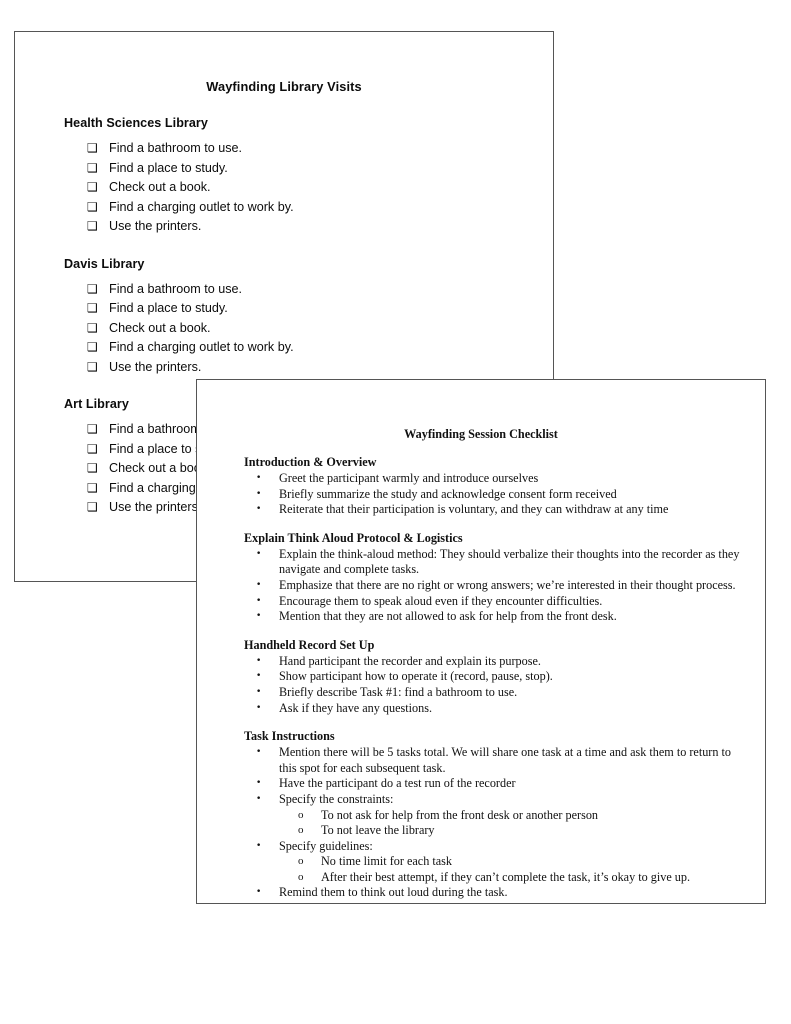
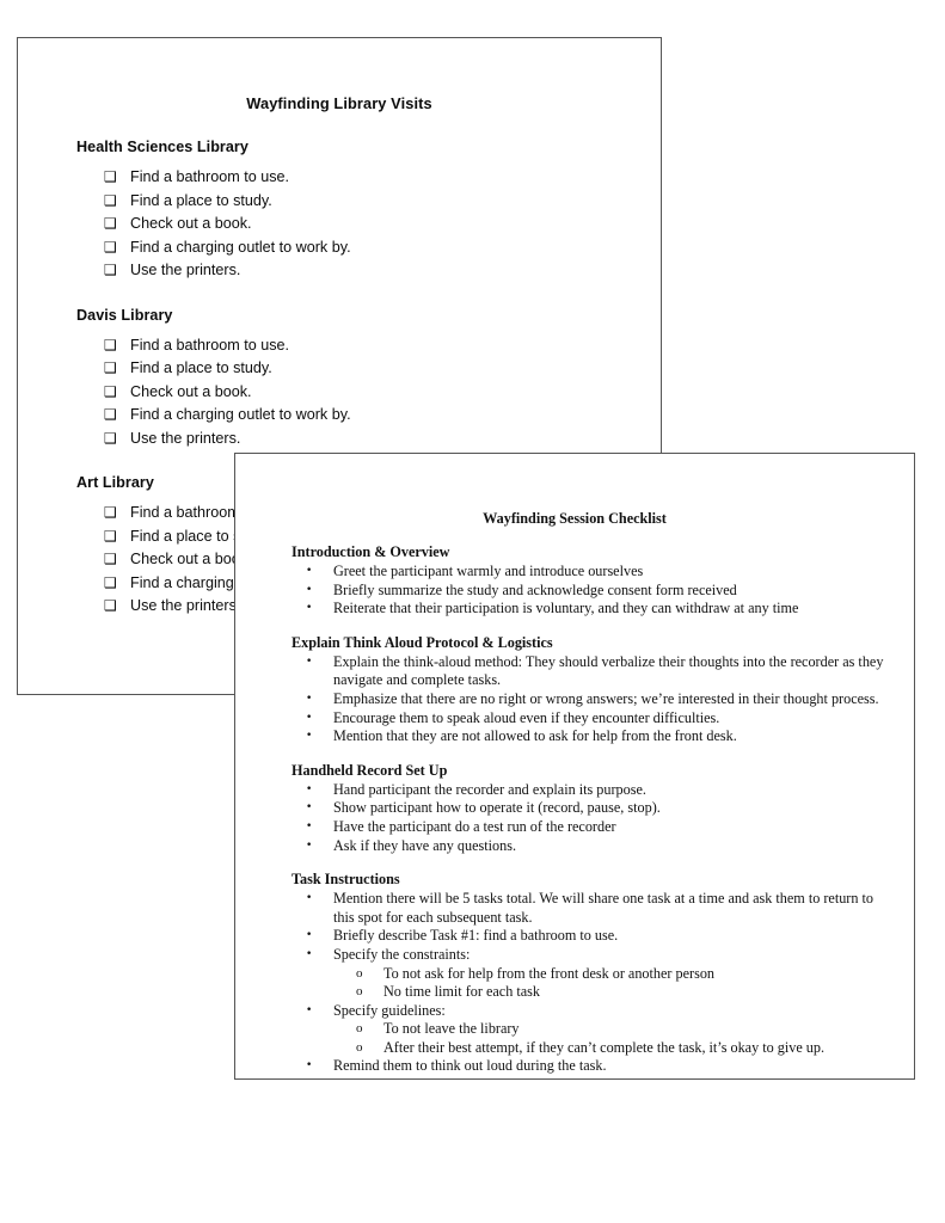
  Wayfinding Library Visits
  Health Sciences Library
  ❑
  Find a bathroom to use.
  ❑
  Find a place to study.
  ❑
  Check out a book.
  ❑
  Find a charging outlet to work by.
  ❑
  Use the printers.
  Davis Library
  ❑
  Find a bathroom to use.
  ❑
  Find a place to study.
  ❑
  Check out a book.
  ❑
  Find a charging outlet to work by.
  ❑
  Use the printers.
  Art Library
  ❑
  ❑
  ❑
  Check out a bo
  ❑
  ❑
  Use the printers
  Wayfinding Session Checklist
  Introduction & Overview
  •
  Greet the participant warmly and introduce ourselves
  •
  Briefly summarize the study and acknowledge consent form received
  •
  Reiterate that their participation is voluntary, and they can withdraw at any time
  Explain Think Aloud Protocol & Logistics
  •
  Explain the think-aloud method: They should verbalize their thoughts into the recorder as they navigate and complete tasks.
  •
  Emphasize that there are no right or wrong answers; we’re interested in their thought process.
  •
  Encourage them to speak aloud even if they encounter difficulties.
  •
  Mention that they are not allowed to ask for help from the front desk.
  Handheld Record Set Up
  •
  Hand participant the recorder and explain its purpose.
  •
  Show participant how to operate it (record, pause, stop).
  •
- Briefly describe Task #1: find a bathroom to use.
+ Have the participant do a test run of the recorder
  •
  Ask if they have any questions.
  Task Instructions
  •
  Mention there will be 5 tasks total. We will share one task at a time and ask them to return to this spot for each subsequent task.
  •
- Have the participant do a test run of the recorder
+ Briefly describe Task #1: find a bathroom to use.
  •
  Specify the constraints:
  o
  To not ask for help from the front desk or another person
  o
- To not leave the library
+ No time limit for each task
  •
  Specify guidelines:
  o
- No time limit for each task
+ To not leave the library
  o
  After their best attempt, if they can’t complete the task, it’s okay to give up.
  •
  Remind them to think out loud during the task.
